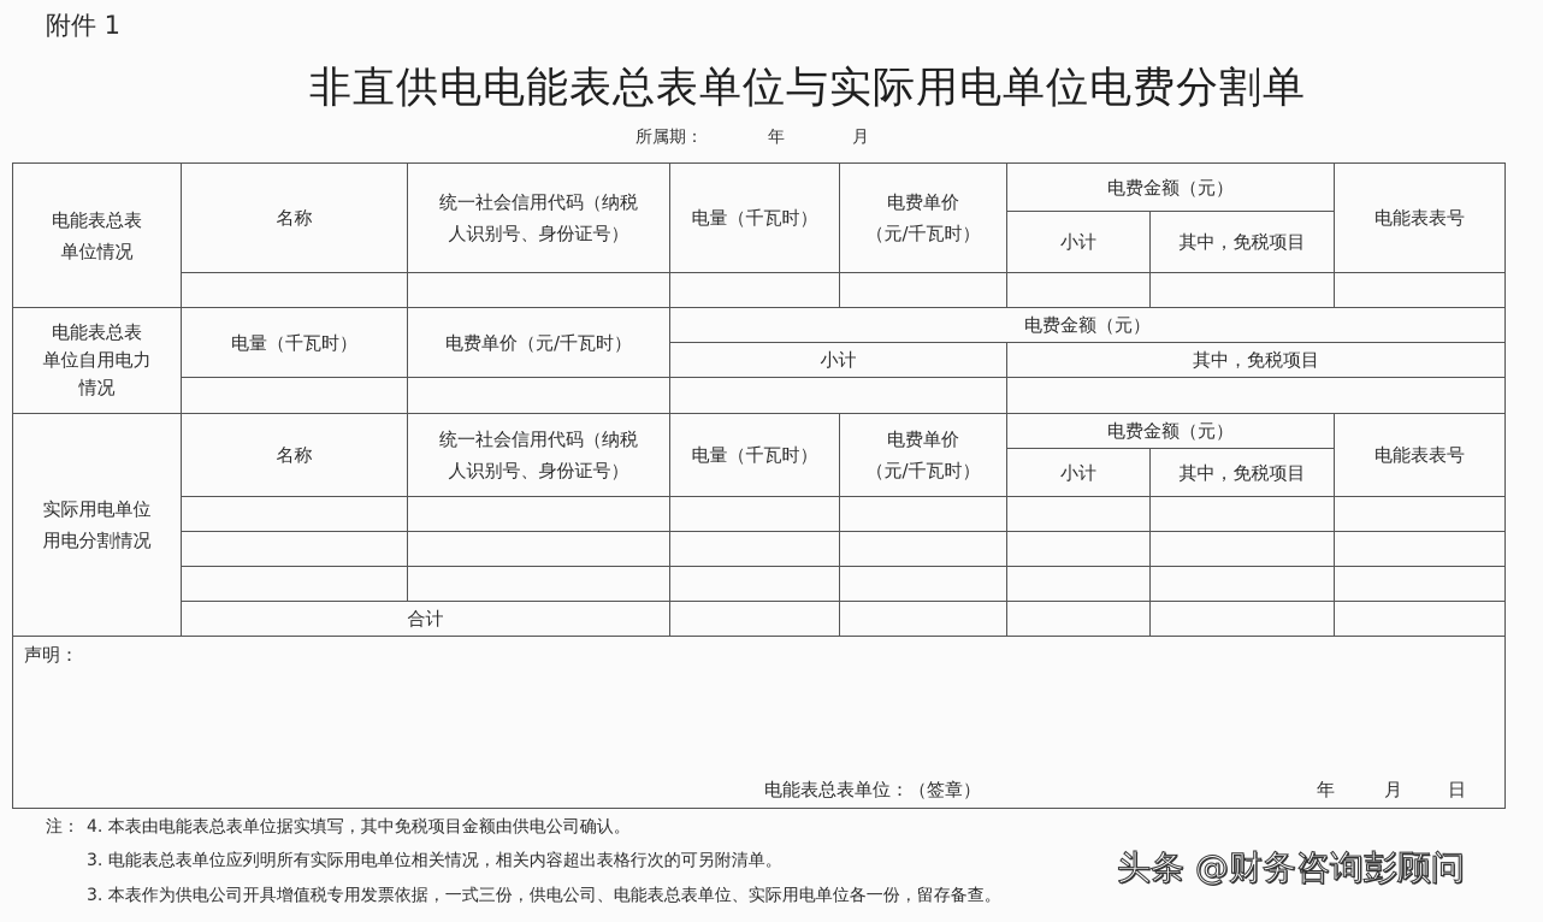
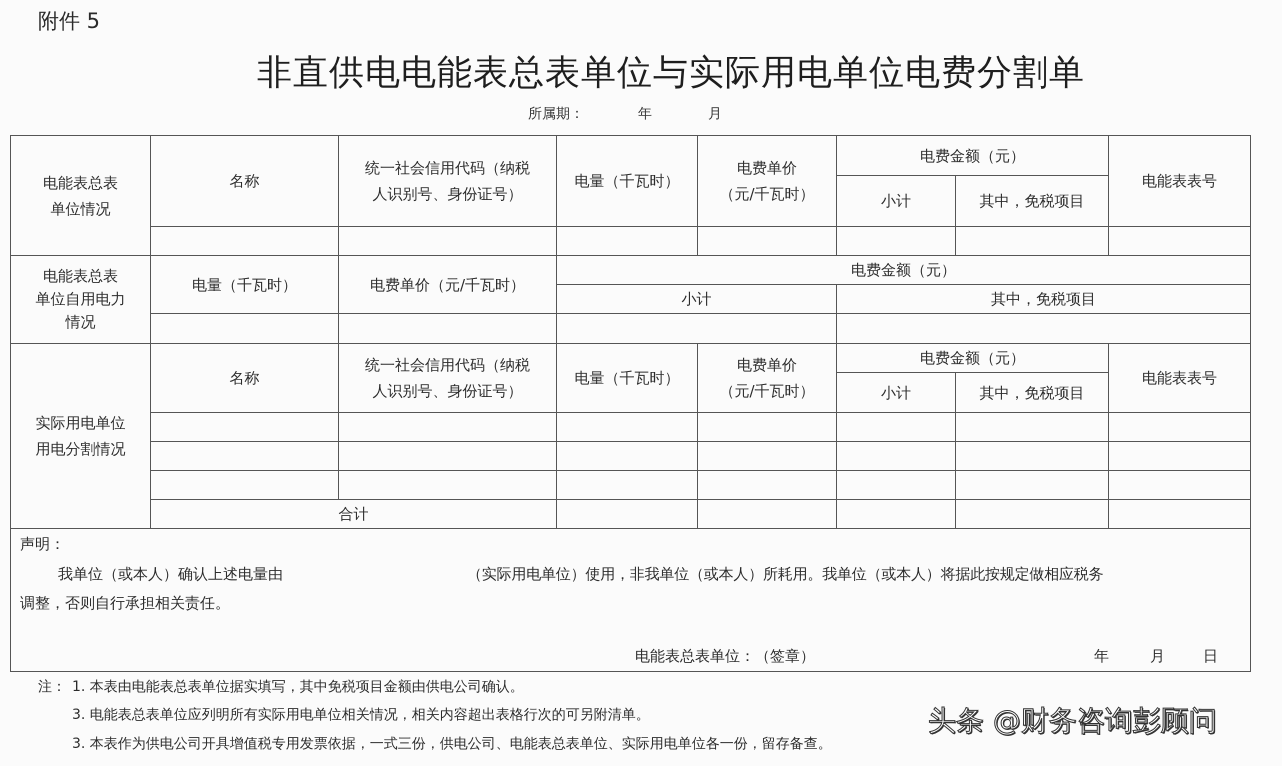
- 附件 1
+ 附件 5
  非直供电电能表总表单位与实际用电单位电费分割单
  所属期： 年 月
  电能表总表
  单位情况
  名称
  统一社会信用代码（纳税
  人识别号、身份证号）
  电量（千瓦时）
  电费单价
  （元/千瓦时）
  电费金额（元）
  小计
  其中，免税项目
  电能表表号
  电能表总表
  单位自用电力
  情况
  电量（千瓦时）
  电费单价（元/千瓦时）
  电费金额（元）
  小计
  其中，免税项目
  实际用电单位
  用电分割情况
  名称
  统一社会信用代码（纳税
  人识别号、身份证号）
  电量（千瓦时）
  电费单价
  （元/千瓦时）
  电费金额（元）
  小计
  其中，免税项目
  电能表表号
  合计
  声明：
+ 我单位（或本人）确认上述电量由
+ （实际用电单位）使用，非我单位（或本人）所耗用。我单位（或本人）将据此按规定做相应税务
+ 调整，否则自行承担相关责任。
  电能表总表单位：（签章）
  年
  月
  日
  注：
- 4. 本表由电能表总表单位据实填写，其中免税项目金额由供电公司确认。
+ 1. 本表由电能表总表单位据实填写，其中免税项目金额由供电公司确认。
  3. 电能表总表单位应列明所有实际用电单位相关情况，相关内容超出表格行次的可另附清单。
  3. 本表作为供电公司开具增值税专用发票依据，一式三份，供电公司、电能表总表单位、实际用电单位各一份，留存备查。
  头条 @财务咨询彭顾问
